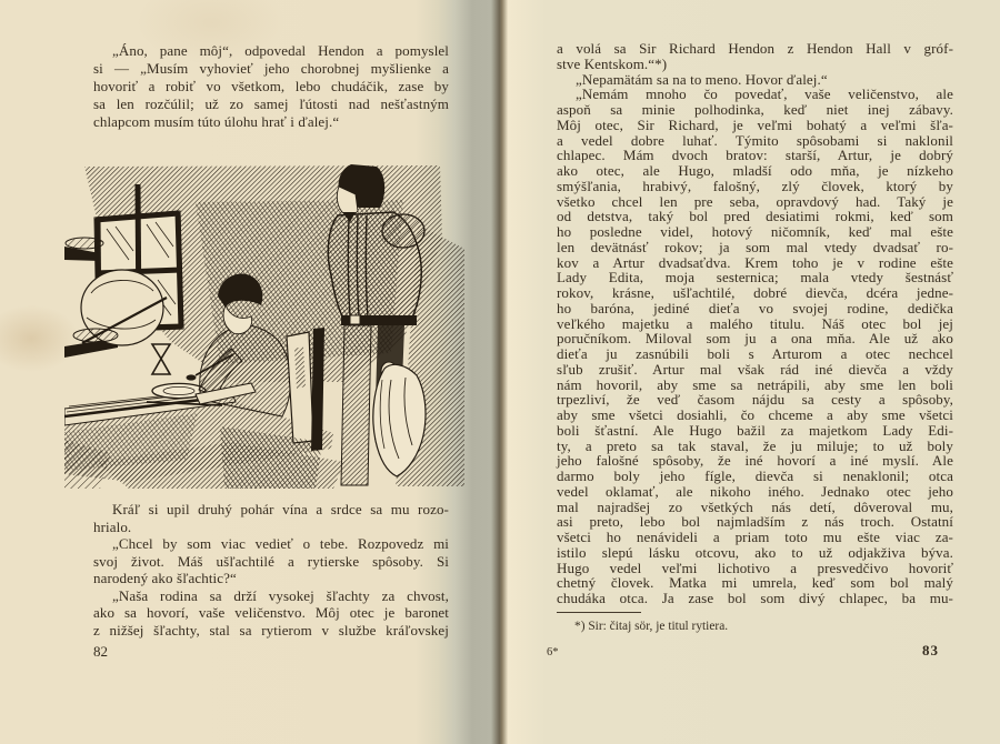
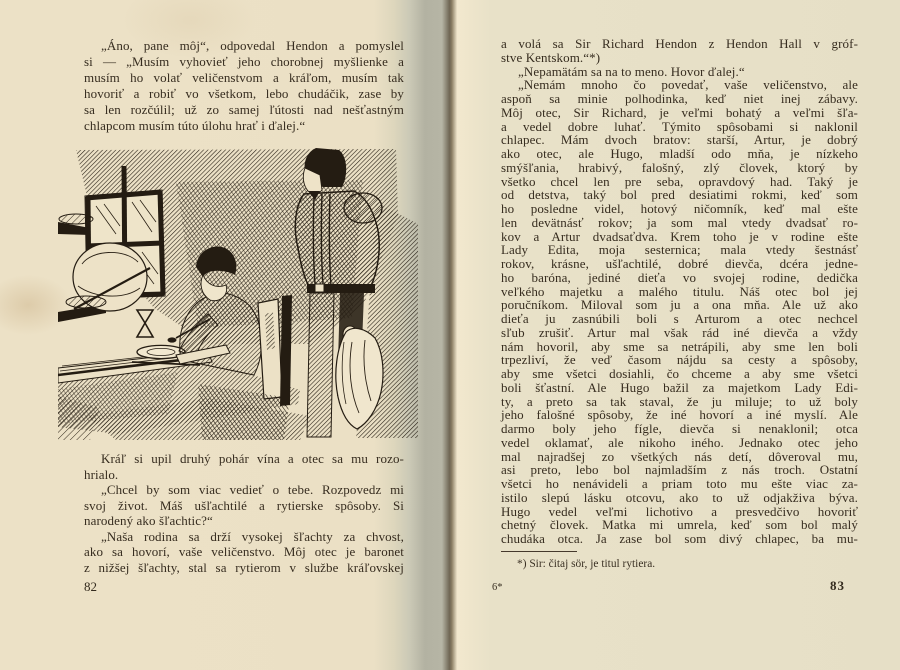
  „Áno, pane môj“, odpovedal Hendon a pomyslel
  si — „Musím vyhovieť jeho chorobnej myšlienke a
+ musím ho volať veličenstvom a kráľom, musím tak
  hovoriť a robiť vo všetkom, lebo chudáčik, zase by
  sa len rozčúlil; už zo samej ľútosti nad nešťastným
  chlapcom musím túto úlohu hrať i ďalej.“
- Kráľ si upil druhý pohár vína a srdce sa mu rozo-
+ Kráľ si upil druhý pohár vína a otec sa mu rozo-
  hrialo.
  „Chcel by som viac vedieť o tebe. Rozpovedz mi
  svoj život. Máš ušľachtilé a rytierske spôsoby. Si
  narodený ako šľachtic?“
  „Naša rodina sa drží vysokej šľachty za chvost,
  ako sa hovorí, vaše veličenstvo. Môj otec je baronet
  z nižšej šľachty, stal sa rytierom v službe kráľovskej
  82
  a volá sa Sir Richard Hendon z Hendon Hall v gróf-
  stve Kentskom.“*)
  „Nepamätám sa na to meno. Hovor ďalej.“
  „Nemám mnoho čo povedať, vaše veličenstvo, ale
  aspoň sa minie polhodinka, keď niet inej zábavy.
  Môj otec, Sir Richard, je veľmi bohatý a veľmi šľa-
  a vedel dobre luhať. Týmito spôsobami si naklonil
  chlapec. Mám dvoch bratov: starší, Artur, je dobrý
  ako otec, ale Hugo, mladší odo mňa, je nízkeho
  smýšľania, hrabivý, falošný, zlý človek, ktorý by
  všetko chcel len pre seba, opravdový had. Taký je
  od detstva, taký bol pred desiatimi rokmi, keď som
  ho posledne videl, hotový ničomník, keď mal ešte
  len devätnásť rokov; ja som mal vtedy dvadsať ro-
  kov a Artur dvadsaťdva. Krem toho je v rodine ešte
  Lady Edita, moja sesternica; mala vtedy šestnásť
  rokov, krásne, ušľachtilé, dobré dievča, dcéra jedne-
  ho baróna, jediné dieťa vo svojej rodine, dedička
  veľkého majetku a malého titulu. Náš otec bol jej
  poručníkom. Miloval som ju a ona mňa. Ale už ako
  dieťa ju zasnúbili boli s Arturom a otec nechcel
  sľub zrušiť. Artur mal však rád iné dievča a vždy
  nám hovoril, aby sme sa netrápili, aby sme len boli
  trpezliví, že veď časom nájdu sa cesty a spôsoby,
  aby sme všetci dosiahli, čo chceme a aby sme všetci
  boli šťastní. Ale Hugo bažil za majetkom Lady Edi-
  ty, a preto sa tak staval, že ju miluje; to už boly
  jeho falošné spôsoby, že iné hovorí a iné myslí. Ale
  darmo boly jeho fígle, dievča si nenaklonil; otca
  vedel oklamať, ale nikoho iného. Jednako otec jeho
  mal najradšej zo všetkých nás detí, dôveroval mu,
  asi preto, lebo bol najmladším z nás troch. Ostatní
  všetci ho nenávideli a priam toto mu ešte viac za-
  istilo slepú lásku otcovu, ako to už odjakživa býva.
  Hugo vedel veľmi lichotivo a presvedčivo hovoriť
  chetný človek. Matka mi umrela, keď som bol malý
  chudáka otca. Ja zase bol som divý chlapec, ba mu-
  *) Sir: čitaj sör, je titul rytiera.
  6*
  83
